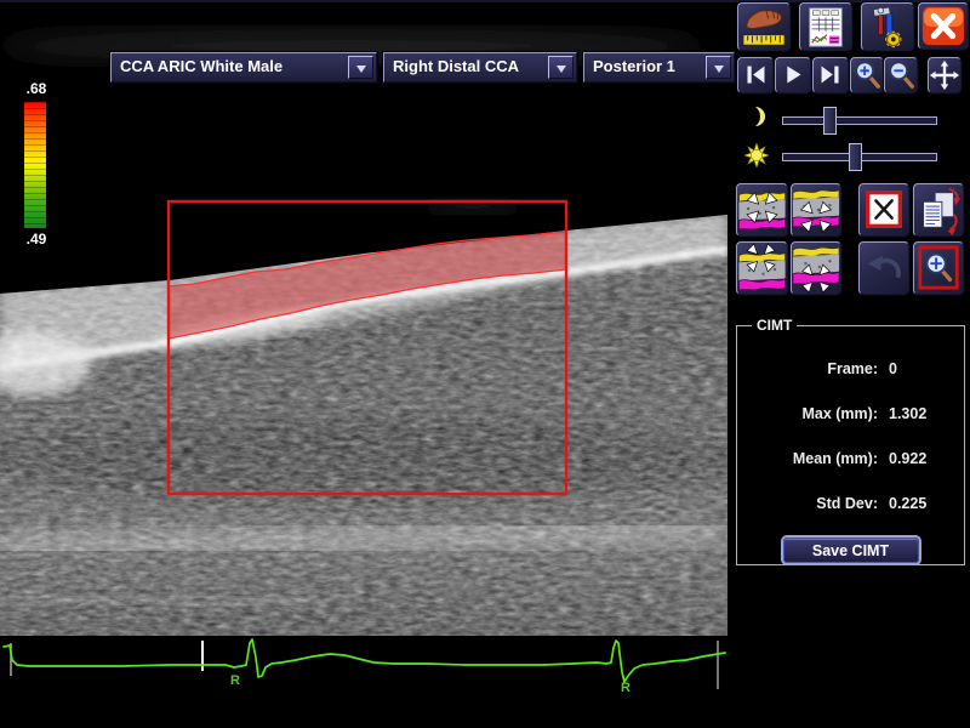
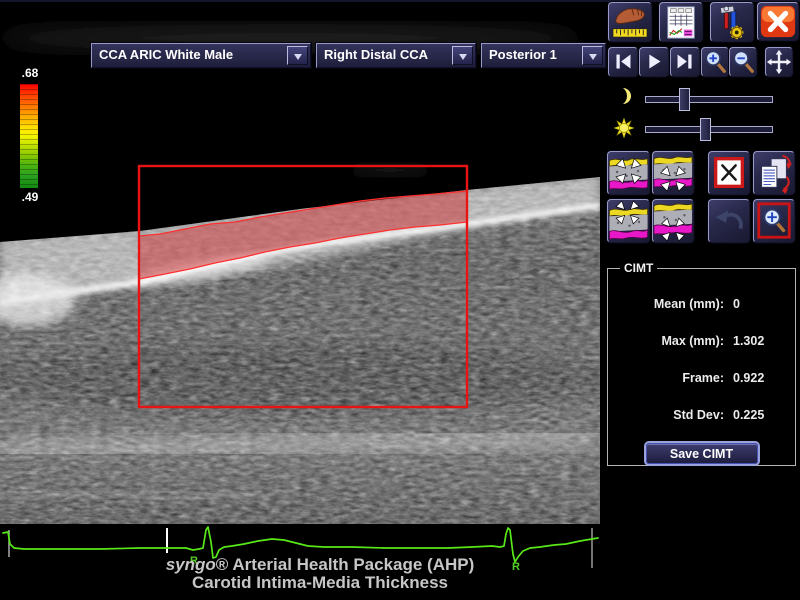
  R
  R
+ syngo® Arterial Health Package (AHP)
+ Carotid Intima-Media Thickness
  .68
  .49
  CCA ARIC White Male
  Right Distal CCA
  Posterior 1
  CIMT
- Frame:
+ Mean (mm):
  0
  Max (mm):
  1.302
- Mean (mm):
+ Frame:
  0.922
  Std Dev:
  0.225
  Save CIMT
